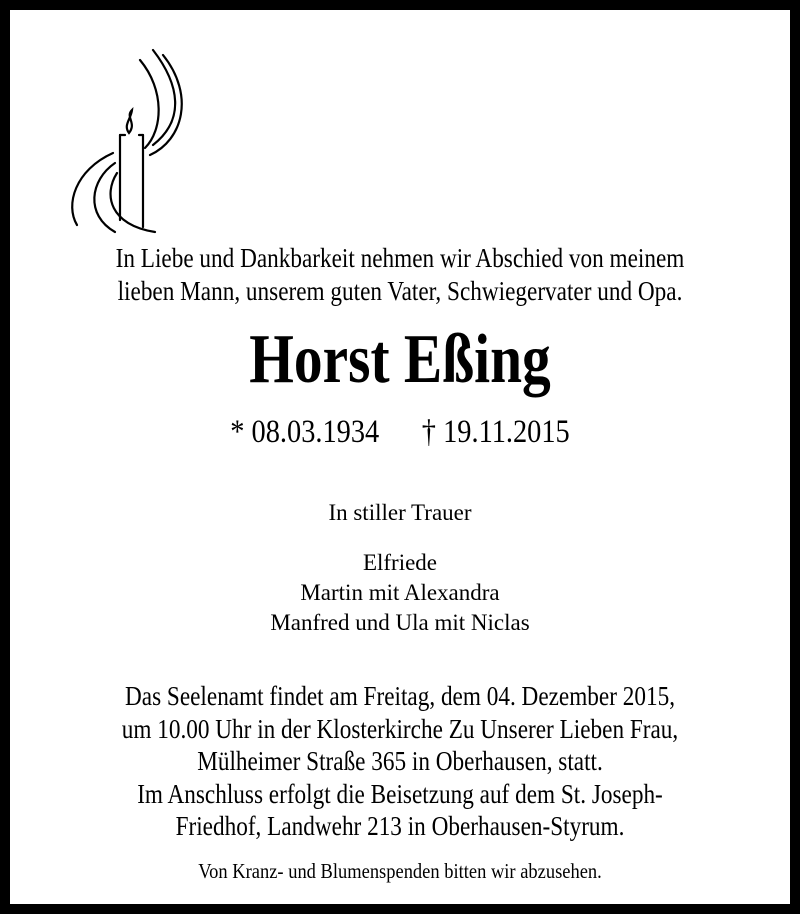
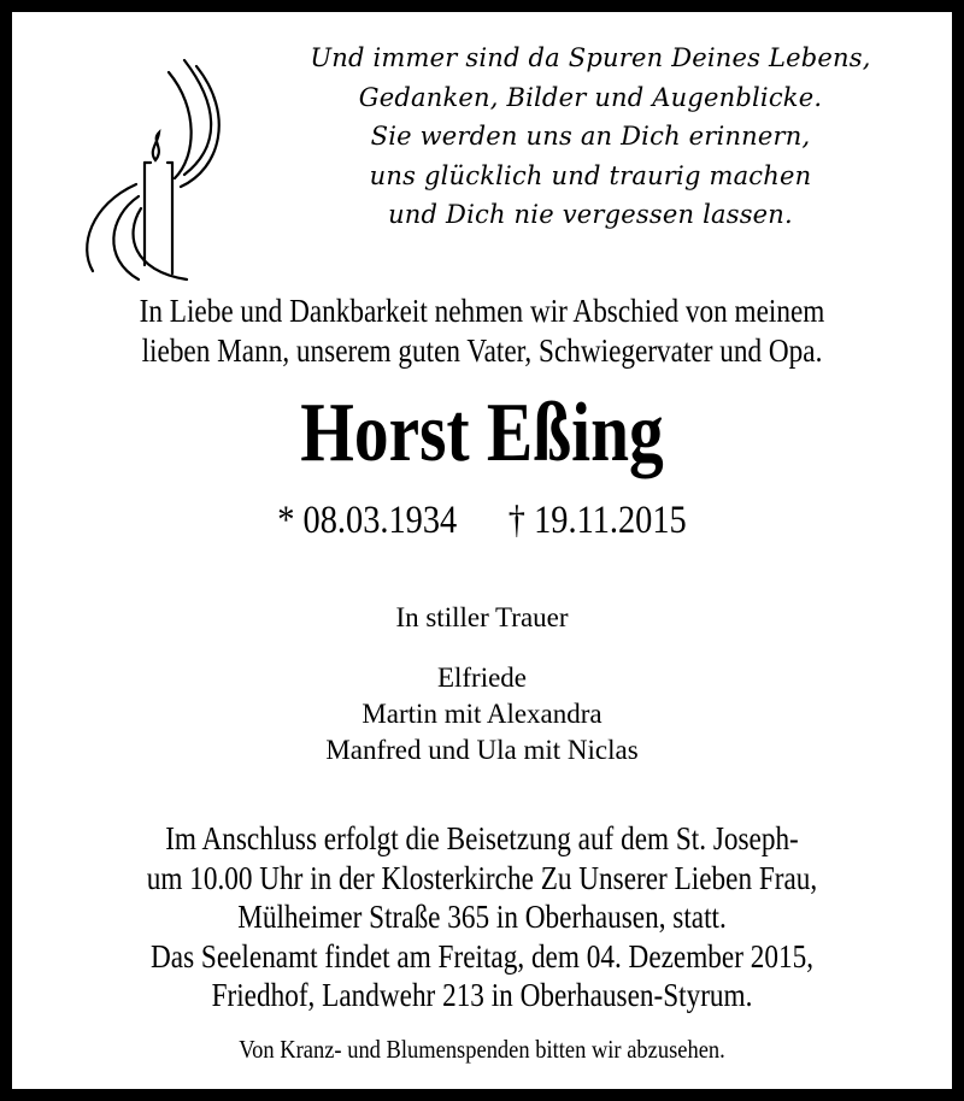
+ Und immer sind da Spuren Deines Lebens,
+ Gedanken, Bilder und Augenblicke.
+ Sie werden uns an Dich erinnern,
+ uns glücklich und traurig machen
+ und Dich nie vergessen lassen.
  In Liebe und Dankbarkeit nehmen wir Abschied von meinem
  lieben Mann, unserem guten Vater, Schwiegervater und Opa.
  Horst Eßing
  * 08.03.1934 † 19.11.2015
  In stiller Trauer
  Elfriede
  Martin mit Alexandra
  Manfred und Ula mit Niclas
- Das Seelenamt findet am Freitag, dem 04. Dezember 2015,
+ Im Anschluss erfolgt die Beisetzung auf dem St. Joseph-
  um 10.00 Uhr in der Klosterkirche Zu Unserer Lieben Frau,
  Mülheimer Straße 365 in Oberhausen, statt.
- Im Anschluss erfolgt die Beisetzung auf dem St. Joseph-
+ Das Seelenamt findet am Freitag, dem 04. Dezember 2015,
  Friedhof, Landwehr 213 in Oberhausen-Styrum.
  Von Kranz- und Blumenspenden bitten wir abzusehen.
